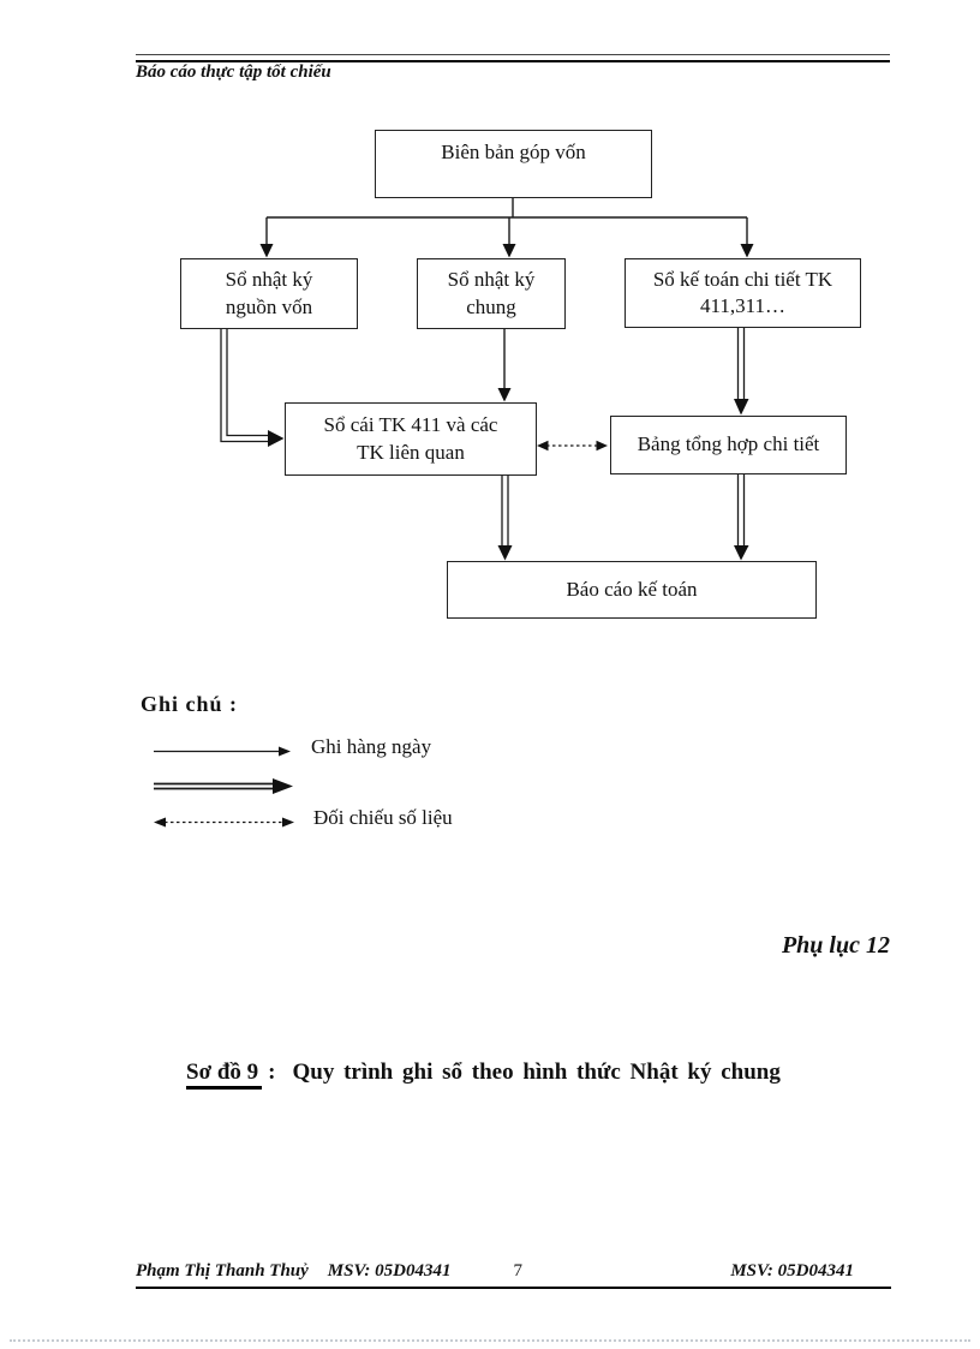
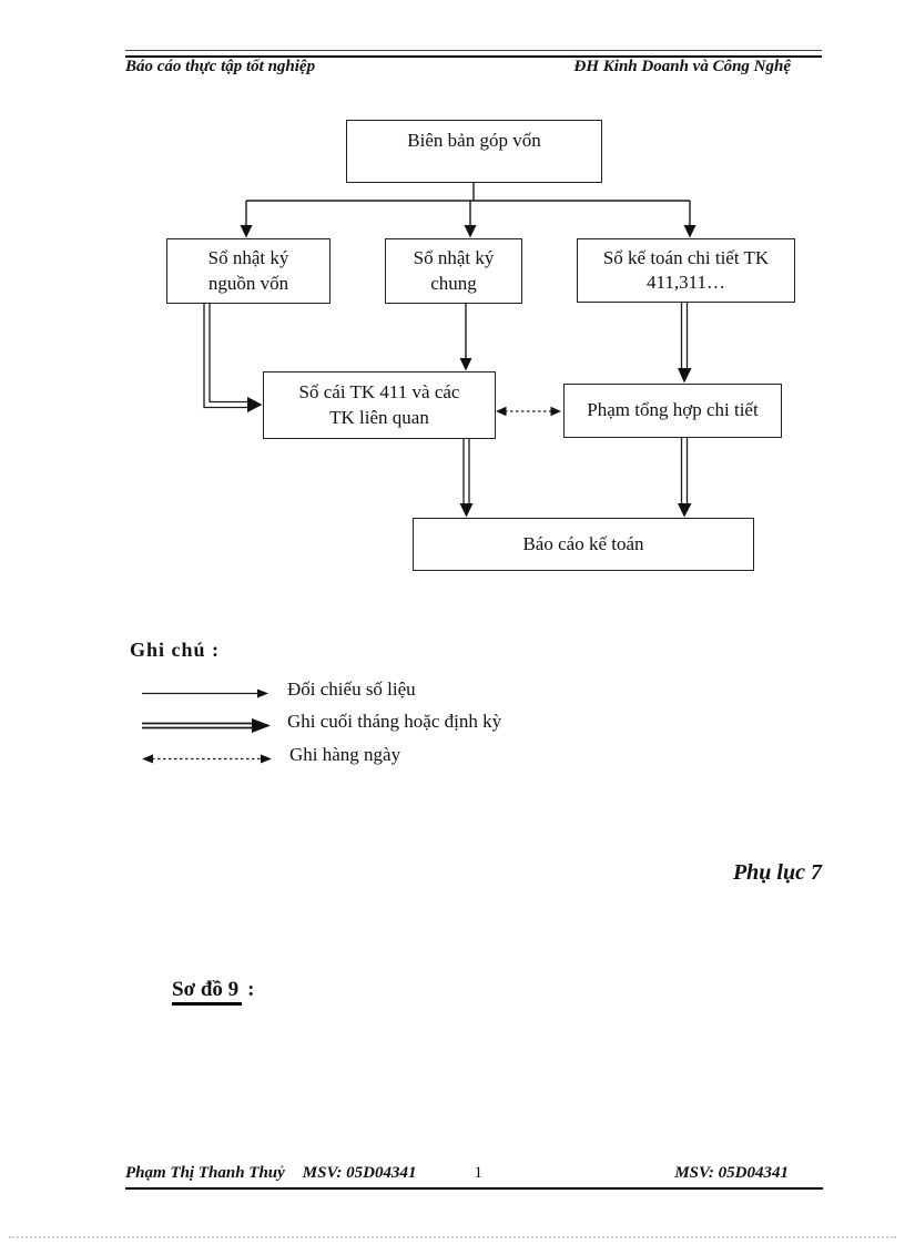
- Báo cáo thực tập tốt chiếu
+ Báo cáo thực tập tốt nghiệp
+ ĐH Kinh Doanh và Công Nghệ
  Biên bản góp vốn
  Sổ nhật ký
  nguồn vốn
  Sổ nhật ký
  chung
  Sổ kế toán chi tiết TK
  411,311…
  Sổ cái TK 411 và các
  TK liên quan
- Bảng tổng hợp chi tiết
+ Phạm tổng hợp chi tiết
  Báo cáo kế toán
  Ghi chú :
- Ghi hàng ngày
+ Đối chiếu số liệu
+ Ghi cuối tháng hoặc định kỳ
- Đối chiếu số liệu
+ Ghi hàng ngày
- Phụ lục 12
+ Phụ lục 7
  Sơ đồ 9
  :
- Quy trình ghi sổ theo hình thức Nhật ký chung
  Phạm Thị Thanh Thuỷ
  MSV: 05D04341
- 7
+ 1
  MSV: 05D04341
